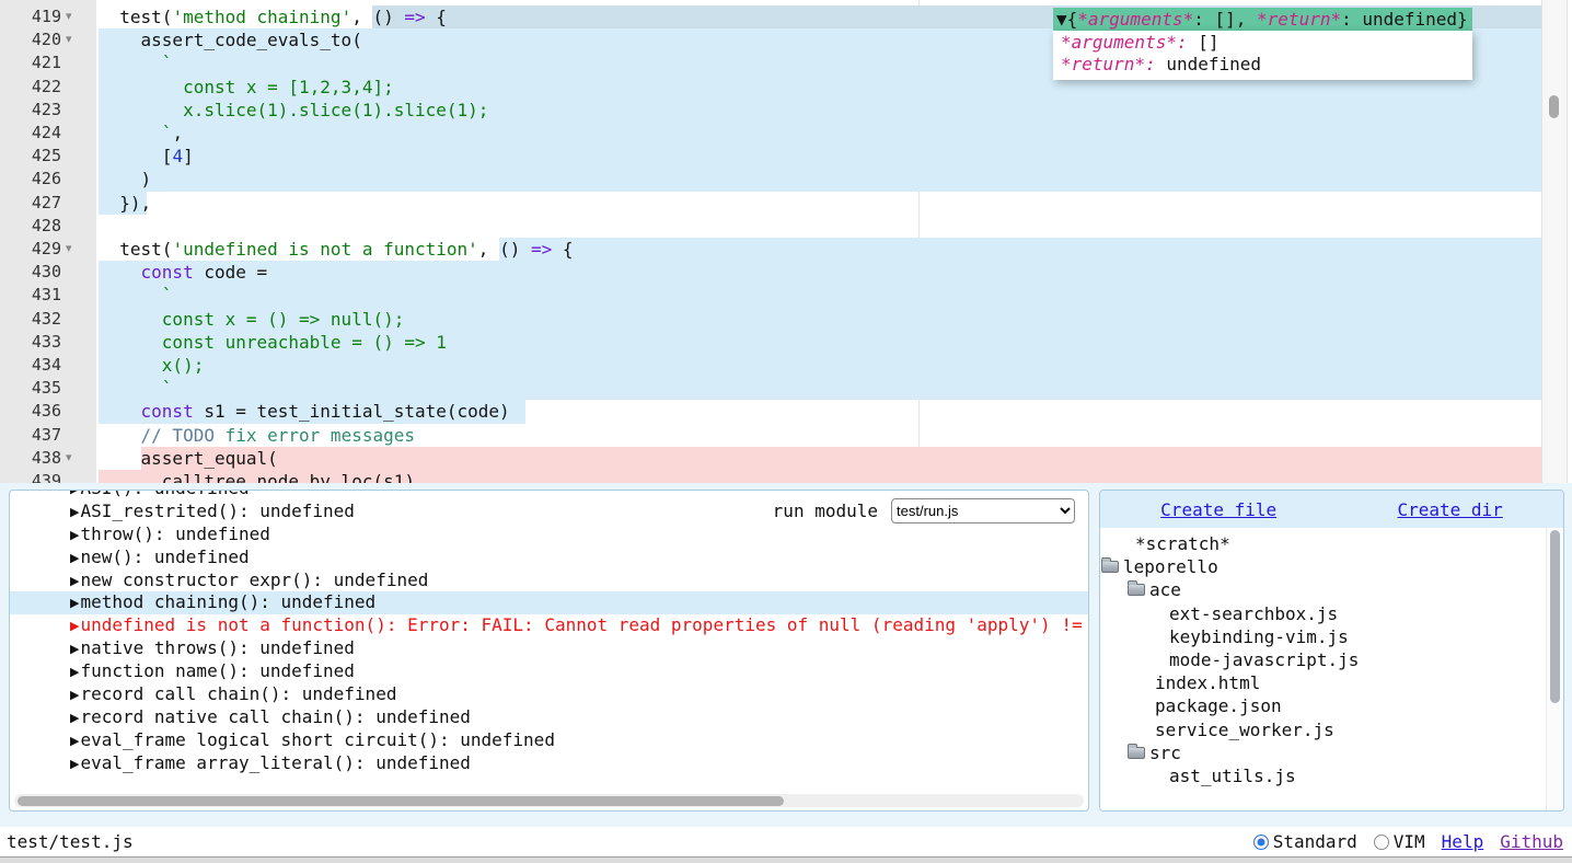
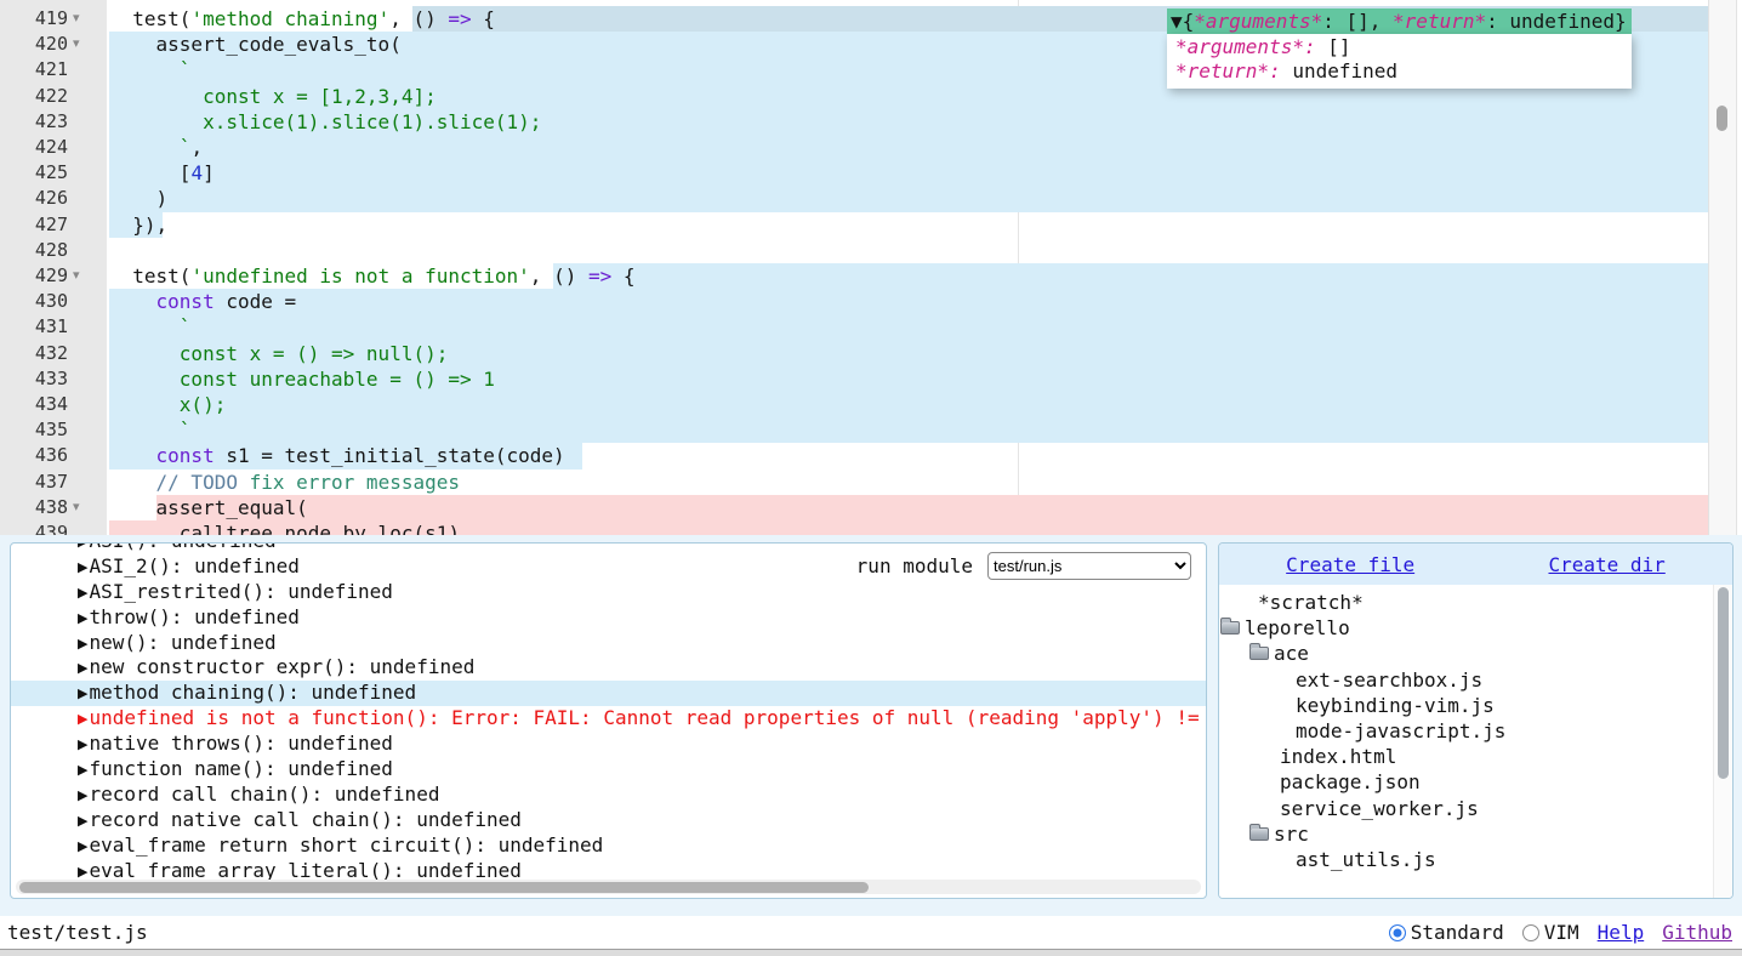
  419
  ▾
  test('method chaining', () => {
  420
  ▾
  assert_code_evals_to(
  421
  `
  422
  const x = [1,2,3,4];
  423
  x.slice(1).slice(1).slice(1);
  424
  `,
  425
  [4]
  426
  )
  427
  }),
  428
  429
  ▾
  test('undefined is not a function', () => {
  430
  const code =
  431
  `
  432
  const x = () => null();
  433
  const unreachable = () => 1
  434
  x();
  435
  `
  436
  const s1 = test_initial_state(code)
  437
  // TODO fix error messages
  438
  ▾
  assert_equal(
  439
  calltree_node_by_loc(s1)
  ▼{*arguments*: [], *return*: undefined}
  *arguments*: []
  *return*: undefined
+ ▶ASI_2(): undefined
  ▶ASI_restrited(): undefined
  ▶throw(): undefined
  ▶new(): undefined
  ▶new constructor expr(): undefined
  ▶method chaining(): undefined
  ▶undefined is not a function(): Error: FAIL: Cannot read properties of null (reading 'apply') !=
  ▶native throws(): undefined
  ▶function name(): undefined
  ▶record call chain(): undefined
  ▶record native call chain(): undefined
- ▶eval_frame logical short circuit(): undefined
+ ▶eval_frame return short circuit(): undefined
  ▶eval_frame array_literal(): undefined
  run module
  test/run.js
  Create file
  Create dir
  *scratch*
  leporello
  ace
  ext-searchbox.js
  keybinding-vim.js
  mode-javascript.js
  index.html
  package.json
  service_worker.js
  src
  ast_utils.js
  test/test.js
  Standard
  VIM
  Help
  Github
